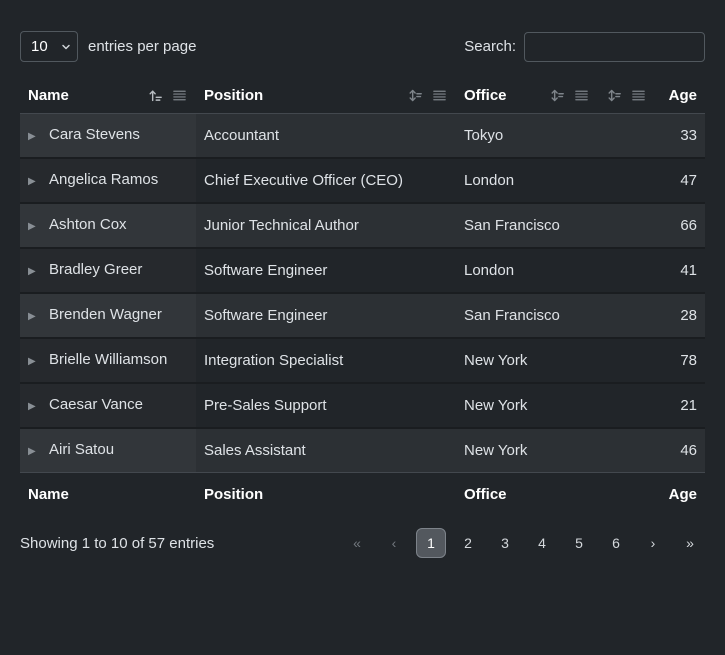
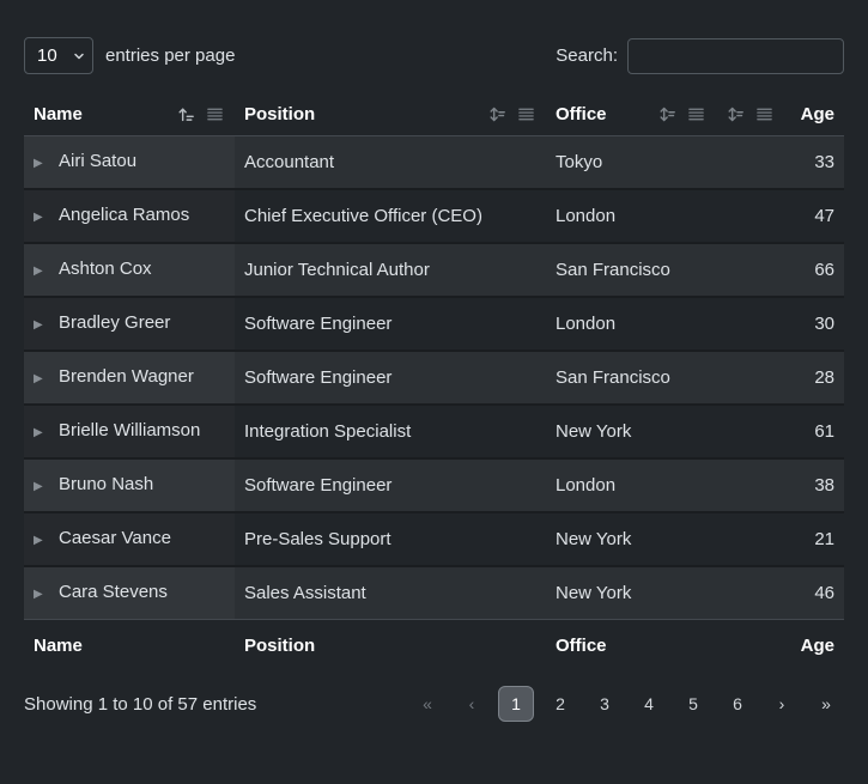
  10
  entries per page
  Search:
  Name	Position	Office	Age
- ▶ Cara Stevens	Accountant	Tokyo	33
+ ▶ Airi Satou	Accountant	Tokyo	33
  ▶ Angelica Ramos	Chief Executive Officer (CEO)	London	47
  ▶ Ashton Cox	Junior Technical Author	San Francisco	66
- ▶ Bradley Greer	Software Engineer	London	41
+ ▶ Bradley Greer	Software Engineer	London	30
  ▶ Brenden Wagner	Software Engineer	San Francisco	28
- ▶ Brielle Williamson	Integration Specialist	New York	78
+ ▶ Brielle Williamson	Integration Specialist	New York	61
+ ▶ Bruno Nash	Software Engineer	London	38
  ▶ Caesar Vance	Pre-Sales Support	New York	21
- ▶ Airi Satou	Sales Assistant	New York	46
+ ▶ Cara Stevens	Sales Assistant	New York	46
  Name	Position	Office	Age
  Showing 1 to 10 of 57 entries
  «
  ‹
  1
  2
  3
  4
  5
  6
  ›
  »
